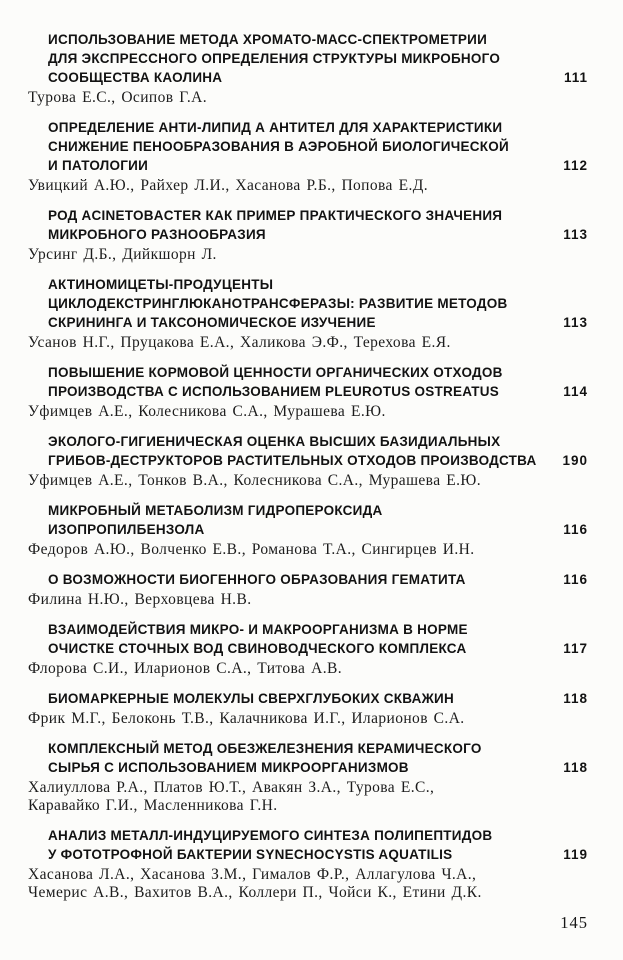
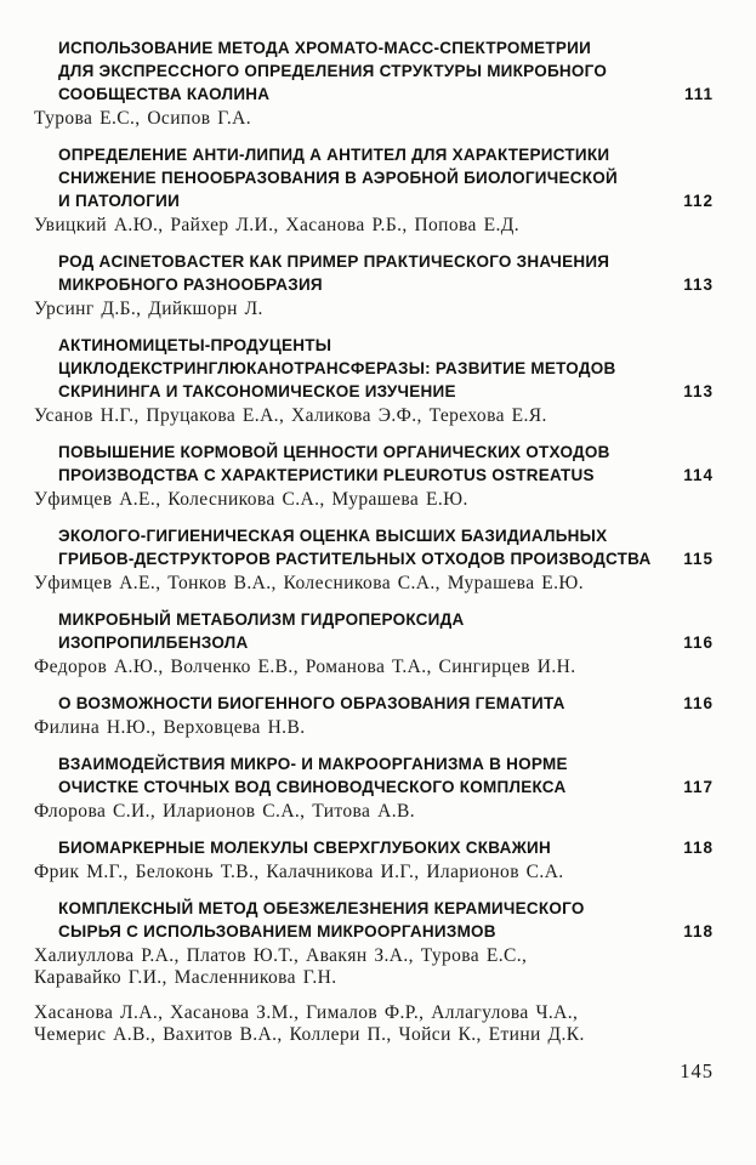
  ИСПОЛЬЗОВАНИЕ МЕТОДА ХРОМАТО-МАСС-СПЕКТРОМЕТРИИ
  ДЛЯ ЭКСПРЕССНОГО ОПРЕДЕЛЕНИЯ СТРУКТУРЫ МИКРОБНОГО
  СООБЩЕСТВА КАОЛИНА
  111
  Турова Е.С., Осипов Г.А.
  ОПРЕДЕЛЕНИЕ АНТИ-ЛИПИД А АНТИТЕЛ ДЛЯ ХАРАКТЕРИСТИКИ
  СНИЖЕНИЕ ПЕНООБРАЗОВАНИЯ В АЭРОБНОЙ БИОЛОГИЧЕСКОЙ
  И ПАТОЛОГИИ
  112
  Увицкий А.Ю., Райхер Л.И., Хасанова Р.Б., Попова Е.Д.
  РОД ACINETOBACTER КАК ПРИМЕР ПРАКТИЧЕСКОГО ЗНАЧЕНИЯ
  МИКРОБНОГО РАЗНООБРАЗИЯ
  113
  Урсинг Д.Б., Дийкшорн Л.
  АКТИНОМИЦЕТЫ-ПРОДУЦЕНТЫ
  ЦИКЛОДЕКСТРИНГЛЮКАНОТРАНСФЕРАЗЫ: РАЗВИТИЕ МЕТОДОВ
  СКРИНИНГА И ТАКСОНОМИЧЕСКОЕ ИЗУЧЕНИЕ
  113
  Усанов Н.Г., Пруцакова Е.А., Халикова Э.Ф., Терехова Е.Я.
  ПОВЫШЕНИЕ КОРМОВОЙ ЦЕННОСТИ ОРГАНИЧЕСКИХ ОТХОДОВ
- ПРОИЗВОДСТВА С ИСПОЛЬЗОВАНИЕМ PLEUROTUS OSTREATUS
+ ПРОИЗВОДСТВА С ХАРАКТЕРИСТИКИ PLEUROTUS OSTREATUS
  114
  Уфимцев А.Е., Колесникова С.А., Мурашева Е.Ю.
  ЭКОЛОГО-ГИГИЕНИЧЕСКАЯ ОЦЕНКА ВЫСШИХ БАЗИДИАЛЬНЫХ
  ГРИБОВ-ДЕСТРУКТОРОВ РАСТИТЕЛЬНЫХ ОТХОДОВ ПРОИЗВОДСТВА
- 190
+ 115
  Уфимцев А.Е., Тонков В.А., Колесникова С.А., Мурашева Е.Ю.
  МИКРОБНЫЙ МЕТАБОЛИЗМ ГИДРОПЕРОКСИДА
  ИЗОПРОПИЛБЕНЗОЛА
  116
  Федоров А.Ю., Волченко Е.В., Романова Т.А., Сингирцев И.Н.
  О ВОЗМОЖНОСТИ БИОГЕННОГО ОБРАЗОВАНИЯ ГЕМАТИТА
  116
  Филина Н.Ю., Верховцева Н.В.
  ВЗАИМОДЕЙСТВИЯ МИКРО- И МАКРООРГАНИЗМА В НОРМЕ
  ОЧИСТКЕ СТОЧНЫХ ВОД СВИНОВОДЧЕСКОГО КОМПЛЕКСА
  117
  Флорова С.И., Иларионов С.А., Титова А.В.
  БИОМАРКЕРНЫЕ МОЛЕКУЛЫ СВЕРХГЛУБОКИХ СКВАЖИН
  118
  Фрик М.Г., Белоконь Т.В., Калачникова И.Г., Иларионов С.А.
  КОМПЛЕКСНЫЙ МЕТОД ОБЕЗЖЕЛЕЗНЕНИЯ КЕРАМИЧЕСКОГО
  СЫРЬЯ С ИСПОЛЬЗОВАНИЕМ МИКРООРГАНИЗМОВ
  118
  Халиуллова Р.А., Платов Ю.Т., Авакян З.А., Турова Е.С.,
  Каравайко Г.И., Масленникова Г.Н.
- АНАЛИЗ МЕТАЛЛ-ИНДУЦИРУЕМОГО СИНТЕЗА ПОЛИПЕПТИДОВ
- У ФОТОТРОФНОЙ БАКТЕРИИ SYNECHOCYSTIS AQUATILIS
- 119
  Хасанова Л.А., Хасанова З.М., Гималов Ф.Р., Аллагулова Ч.А.,
  Чемерис А.В., Вахитов В.А., Коллери П., Чойси К., Етини Д.К.
  145
